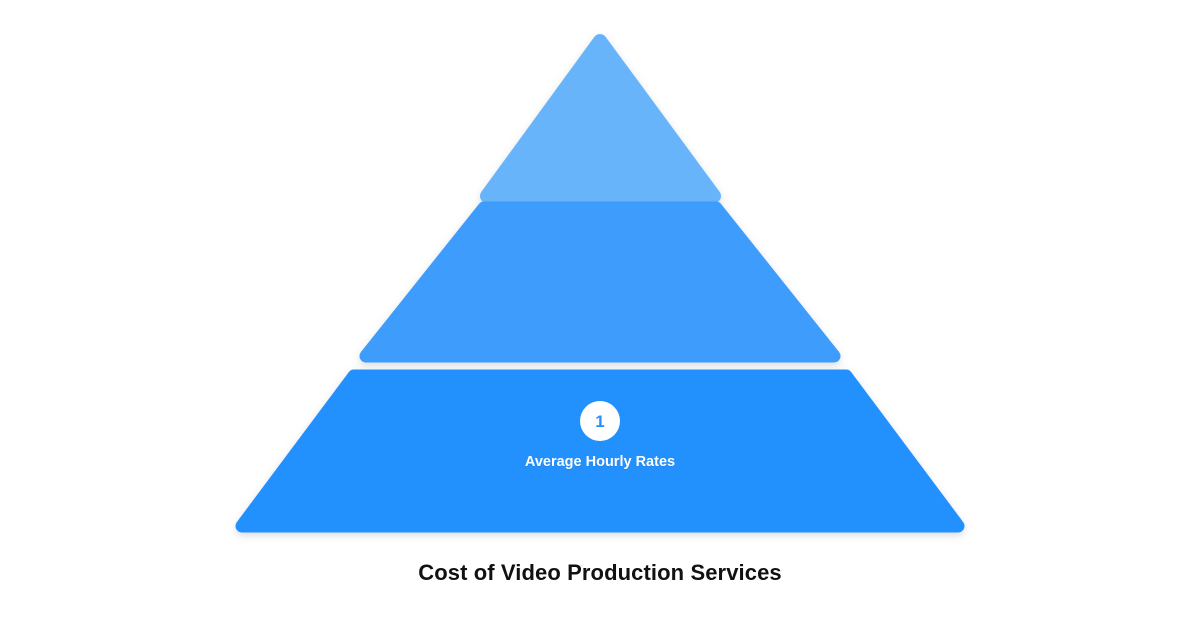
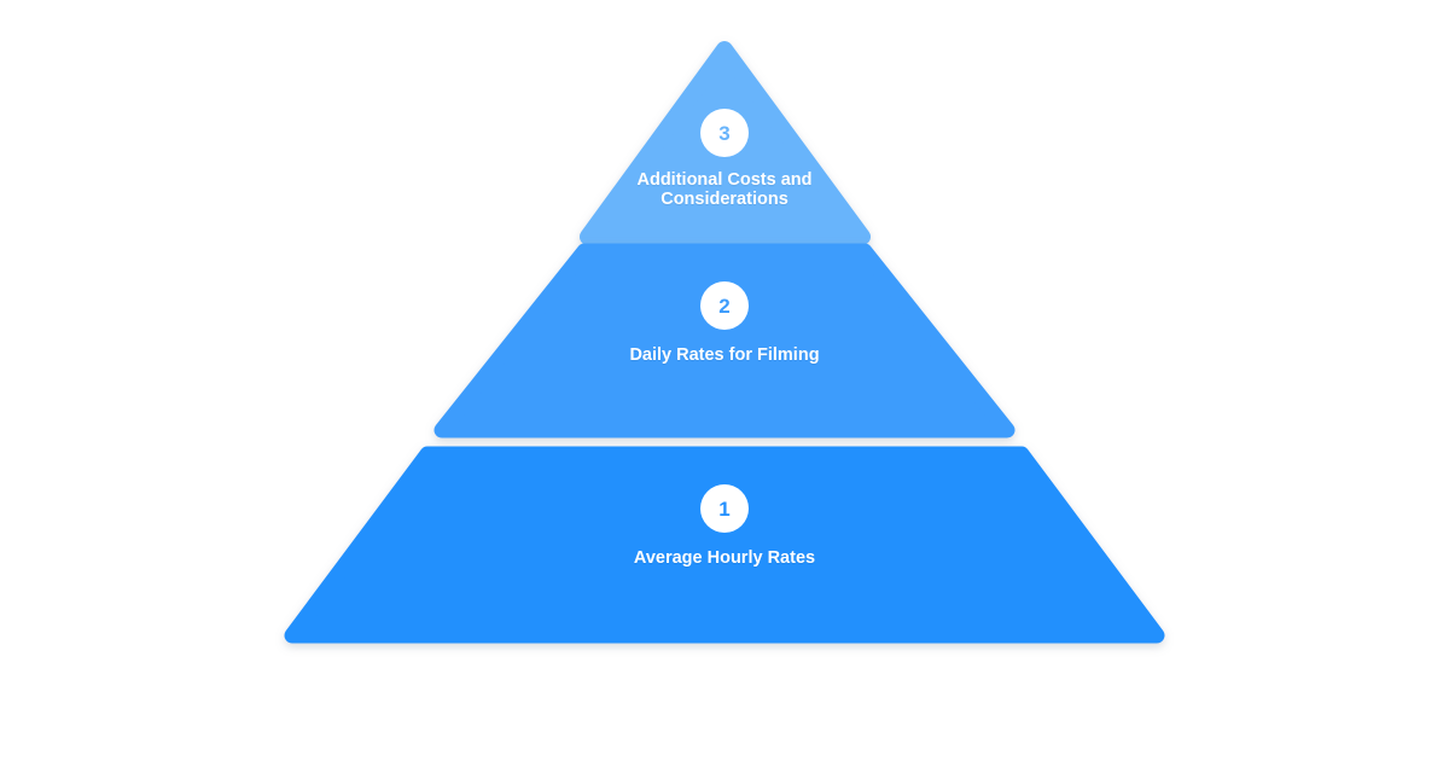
+ 3
+ Additional Costs and
+ Considerations
+ 2
+ Daily Rates for Filming
  1
  Average Hourly Rates
- Cost of Video Production Services
